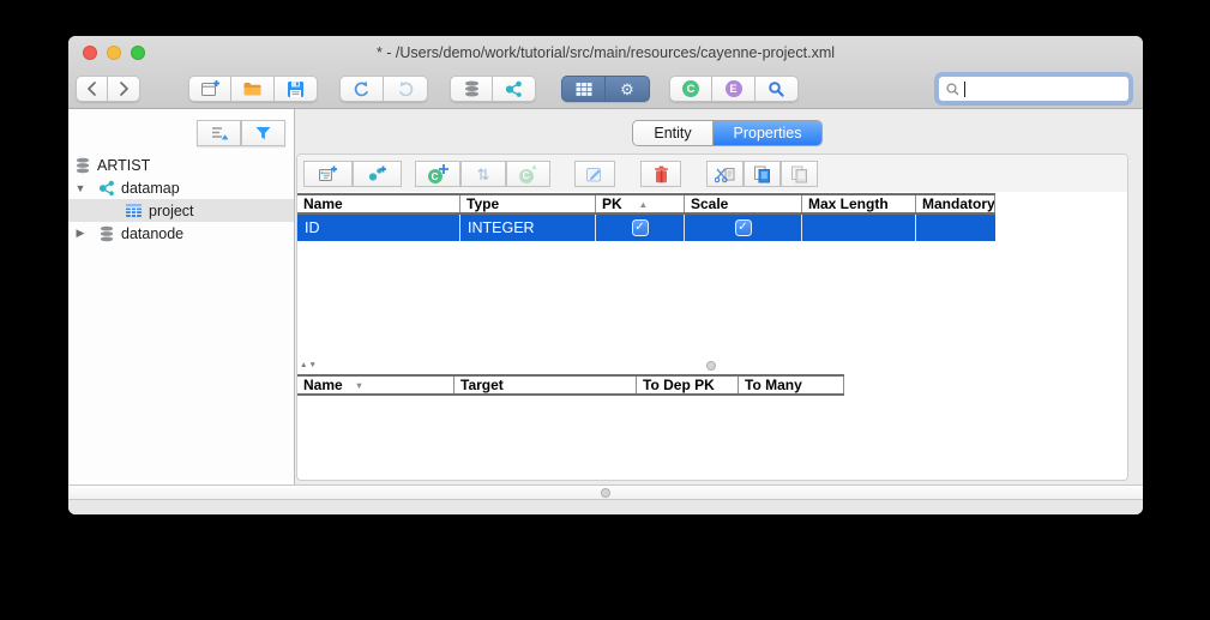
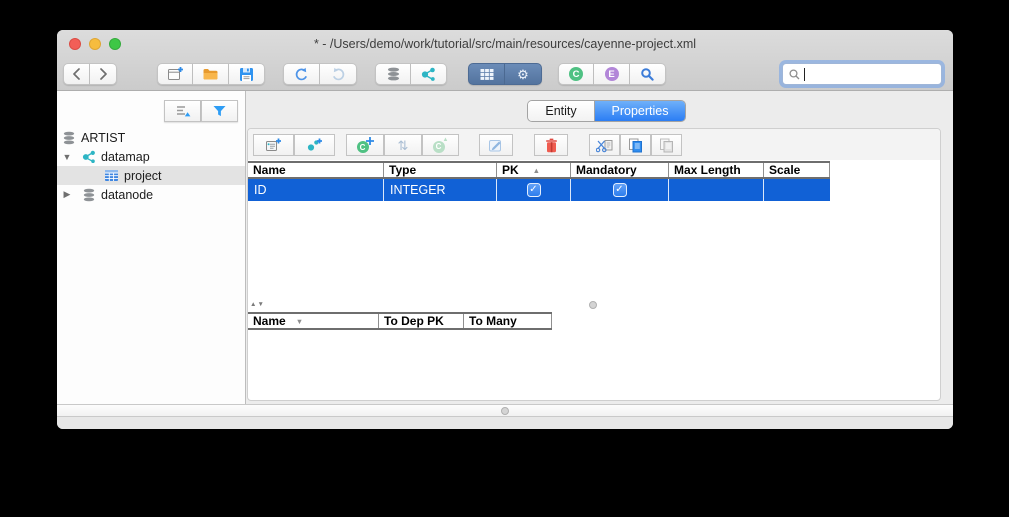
  * - /Users/demo/work/tutorial/src/main/resources/cayenne-project.xml
  ⚙
  C
  E
  ARTIST
  ▼
  datamap
  project
  ▶
  datanode
  Entity
  Properties
  C
  ⇅
  C
  Name
  Type
  PK
  ▲
- Scale
+ Mandatory
  Max Length
- Mandatory
+ Scale
  ID
  INTEGER
  ✓
  ✓
  Name
  ▼
- Target
  To Dep PK
  To Many
